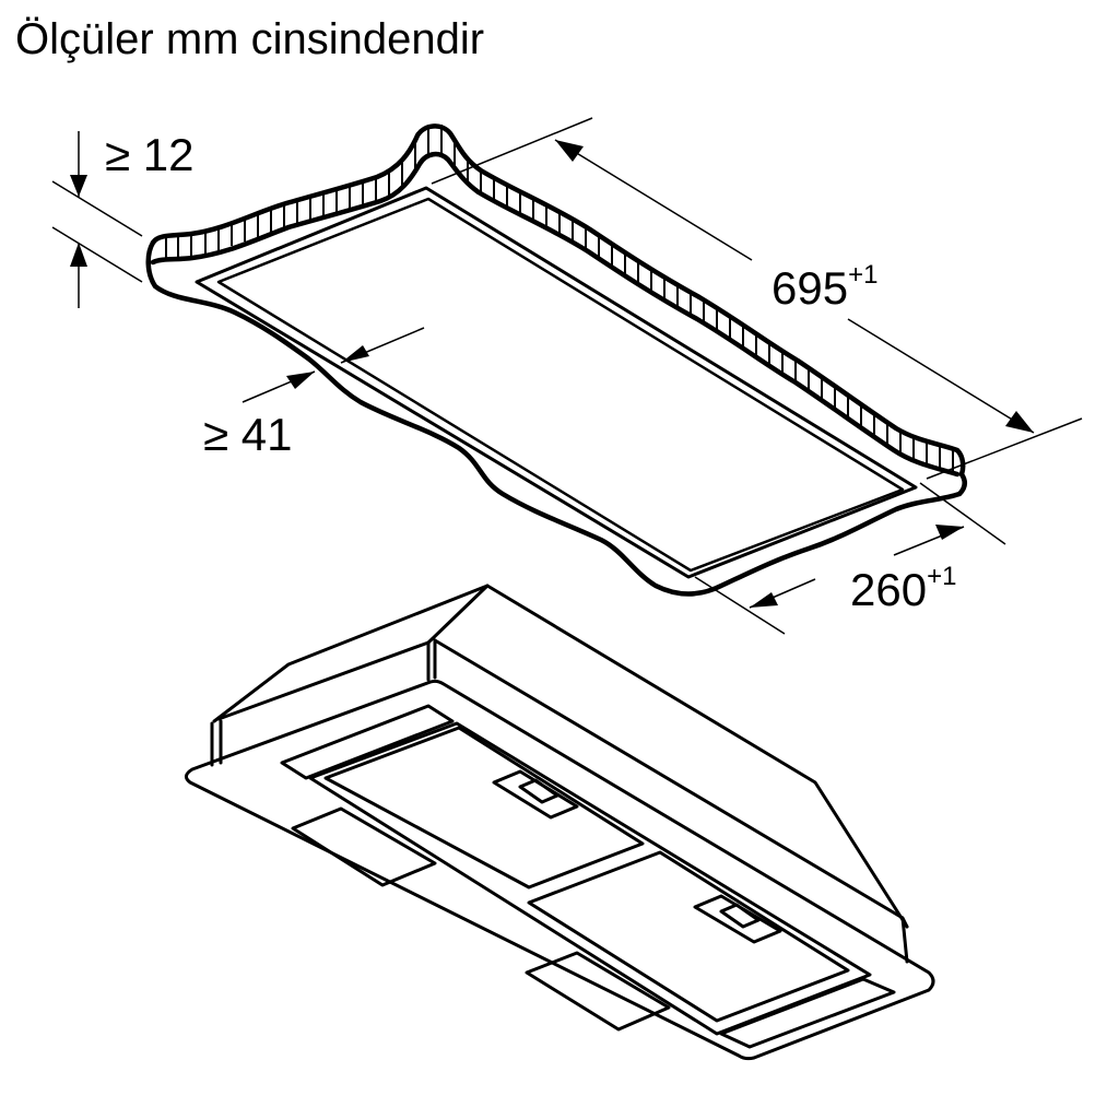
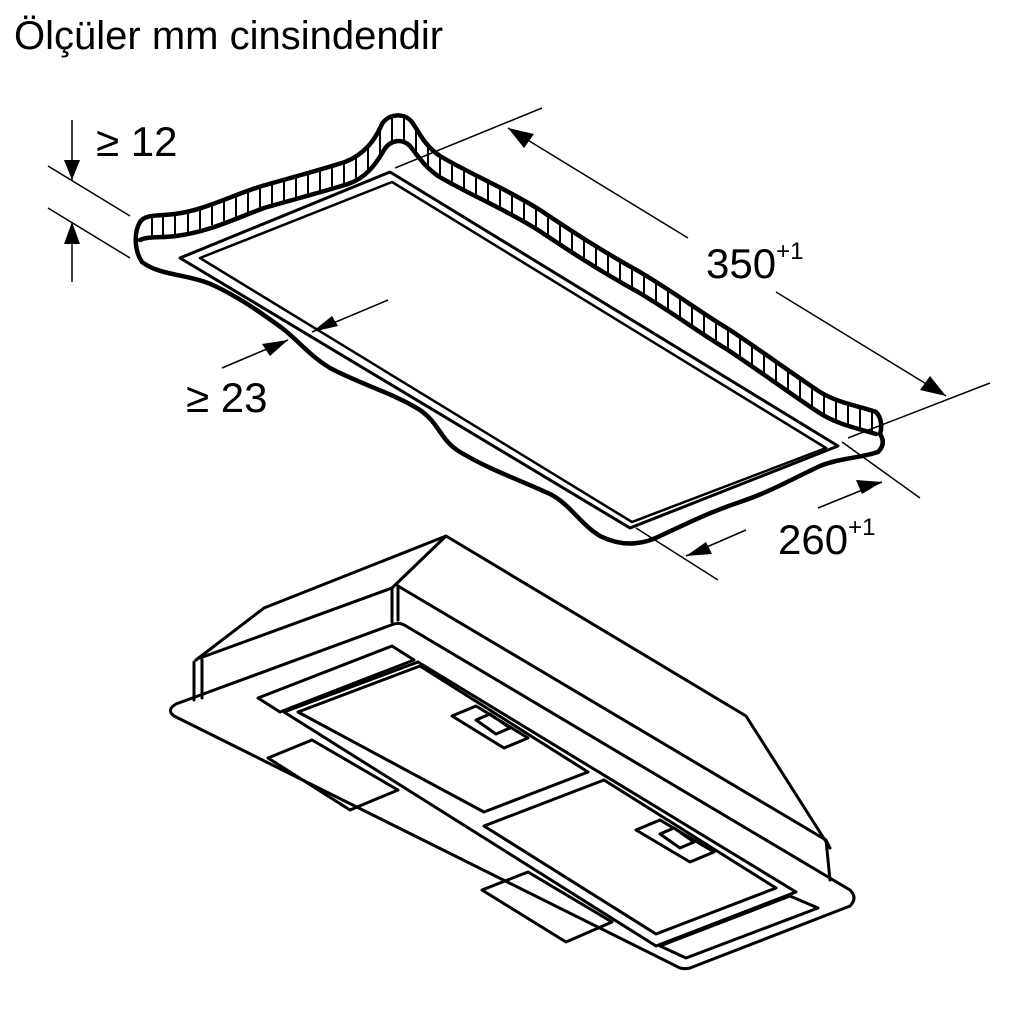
  Ölçüler mm cinsindendir
  ≥ 12
- ≥ 41
+ ≥ 23
- 695+1
+ 350+1
  260+1
